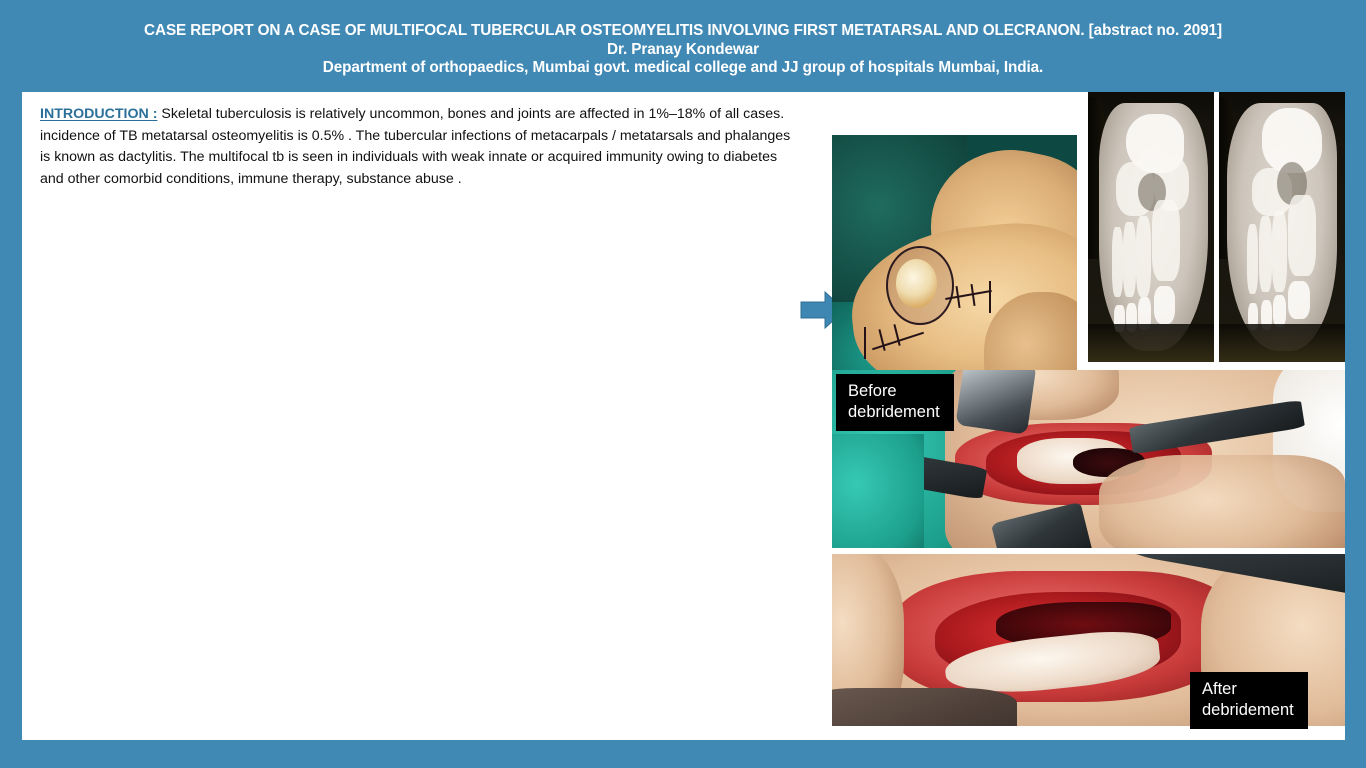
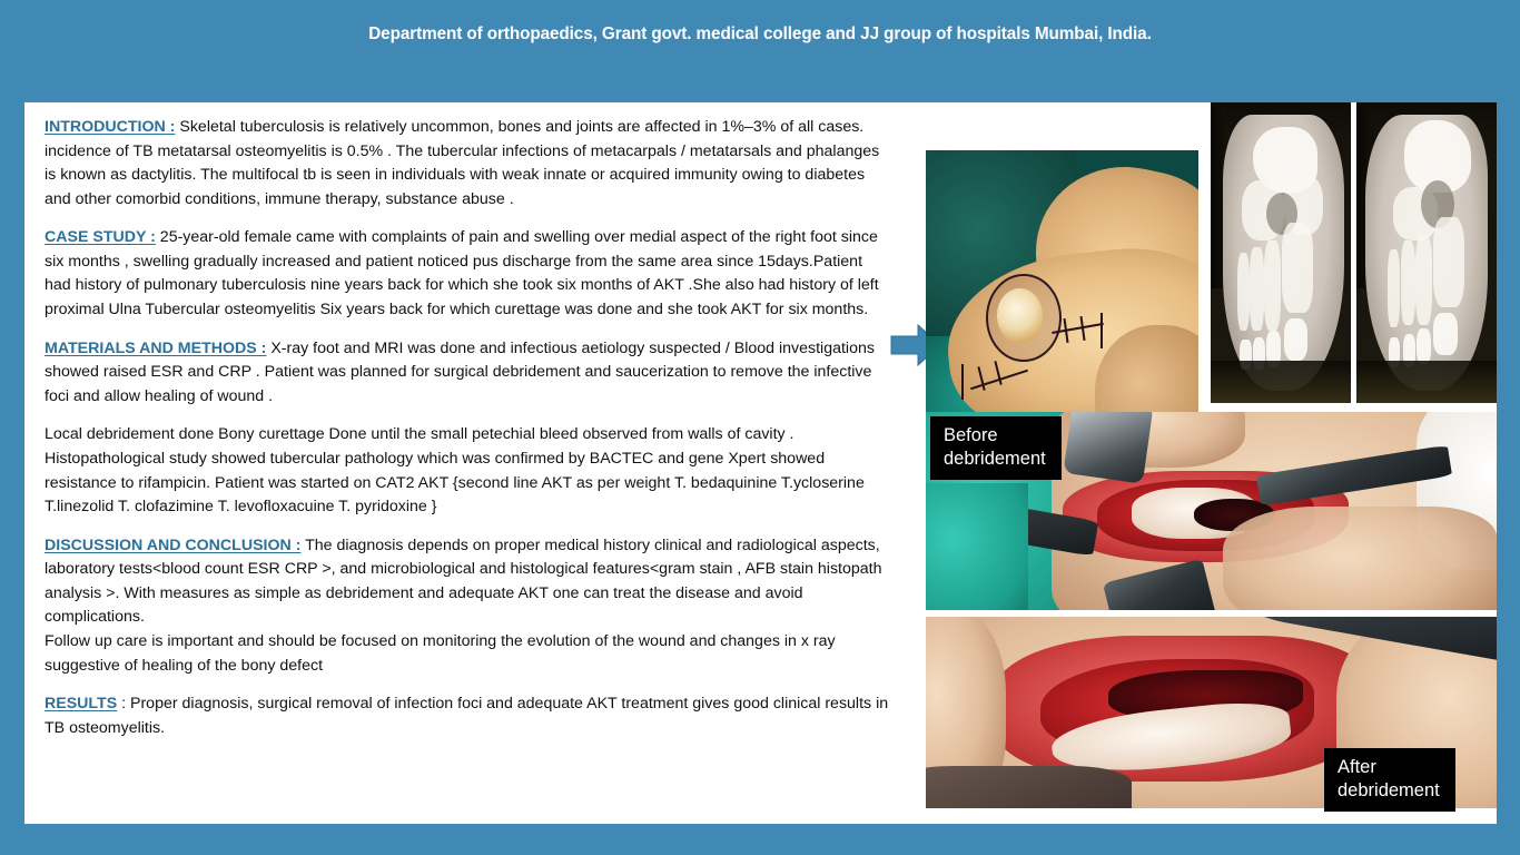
- CASE REPORT ON A CASE OF MULTIFOCAL TUBERCULAR OSTEOMYELITIS INVOLVING FIRST METATARSAL AND OLECRANON. [abstract no. 2091]
- Dr. Pranay Kondewar
- Department of orthopaedics, Mumbai govt. medical college and JJ group of hospitals Mumbai, India.
+ Department of orthopaedics, Grant govt. medical college and JJ group of hospitals Mumbai, India.
- INTRODUCTION : Skeletal tuberculosis is relatively uncommon, bones and joints are affected in 1%–18% of all cases. incidence of TB metatarsal osteomyelitis is 0.5% . The tubercular infections of metacarpals / metatarsals and phalanges is known as dactylitis. The multifocal tb is seen in individuals with weak innate or acquired immunity owing to diabetes and other comorbid conditions, immune therapy, substance abuse .
+ INTRODUCTION : Skeletal tuberculosis is relatively uncommon, bones and joints are affected in 1%–3% of all cases. incidence of TB metatarsal osteomyelitis is 0.5% . The tubercular infections of metacarpals / metatarsals and phalanges is known as dactylitis. The multifocal tb is seen in individuals with weak innate or acquired immunity owing to diabetes and other comorbid conditions, immune therapy, substance abuse .
+ CASE STUDY : 25-year-old female came with complaints of pain and swelling over medial aspect of the right foot since six months , swelling gradually increased and patient noticed pus discharge from the same area since 15days.Patient had history of pulmonary tuberculosis nine years back for which she took six months of AKT .She also had history of left proximal Ulna Tubercular osteomyelitis Six years back for which curettage was done and she took AKT for six months.
+ MATERIALS AND METHODS : X-ray foot and MRI was done and infectious aetiology suspected / Blood investigations showed raised ESR and CRP . Patient was planned for surgical debridement and saucerization to remove the infective foci and allow healing of wound .
+ Local debridement done Bony curettage Done until the small petechial bleed observed from walls of cavity . Histopathological study showed tubercular pathology which was confirmed by BACTEC and gene Xpert showed resistance to rifampicin. Patient was started on CAT2 AKT {second line AKT as per weight T. bedaquinine T.ycloserine T.linezolid T. clofazimine T. levofloxacuine T. pyridoxine }
+ DISCUSSION AND CONCLUSION : The diagnosis depends on proper medical history clinical and radiological aspects, laboratory tests<blood count ESR CRP >, and microbiological and histological features<gram stain , AFB stain histopath analysis >. With measures as simple as debridement and adequate AKT one can treat the disease and avoid complications.
+ Follow up care is important and should be focused on monitoring the evolution of the wound and changes in x ray suggestive of healing of the bony defect
+ RESULTS : Proper diagnosis, surgical removal of infection foci and adequate AKT treatment gives good clinical results in TB osteomyelitis.
  Before
  debridement
  After
  debridement
